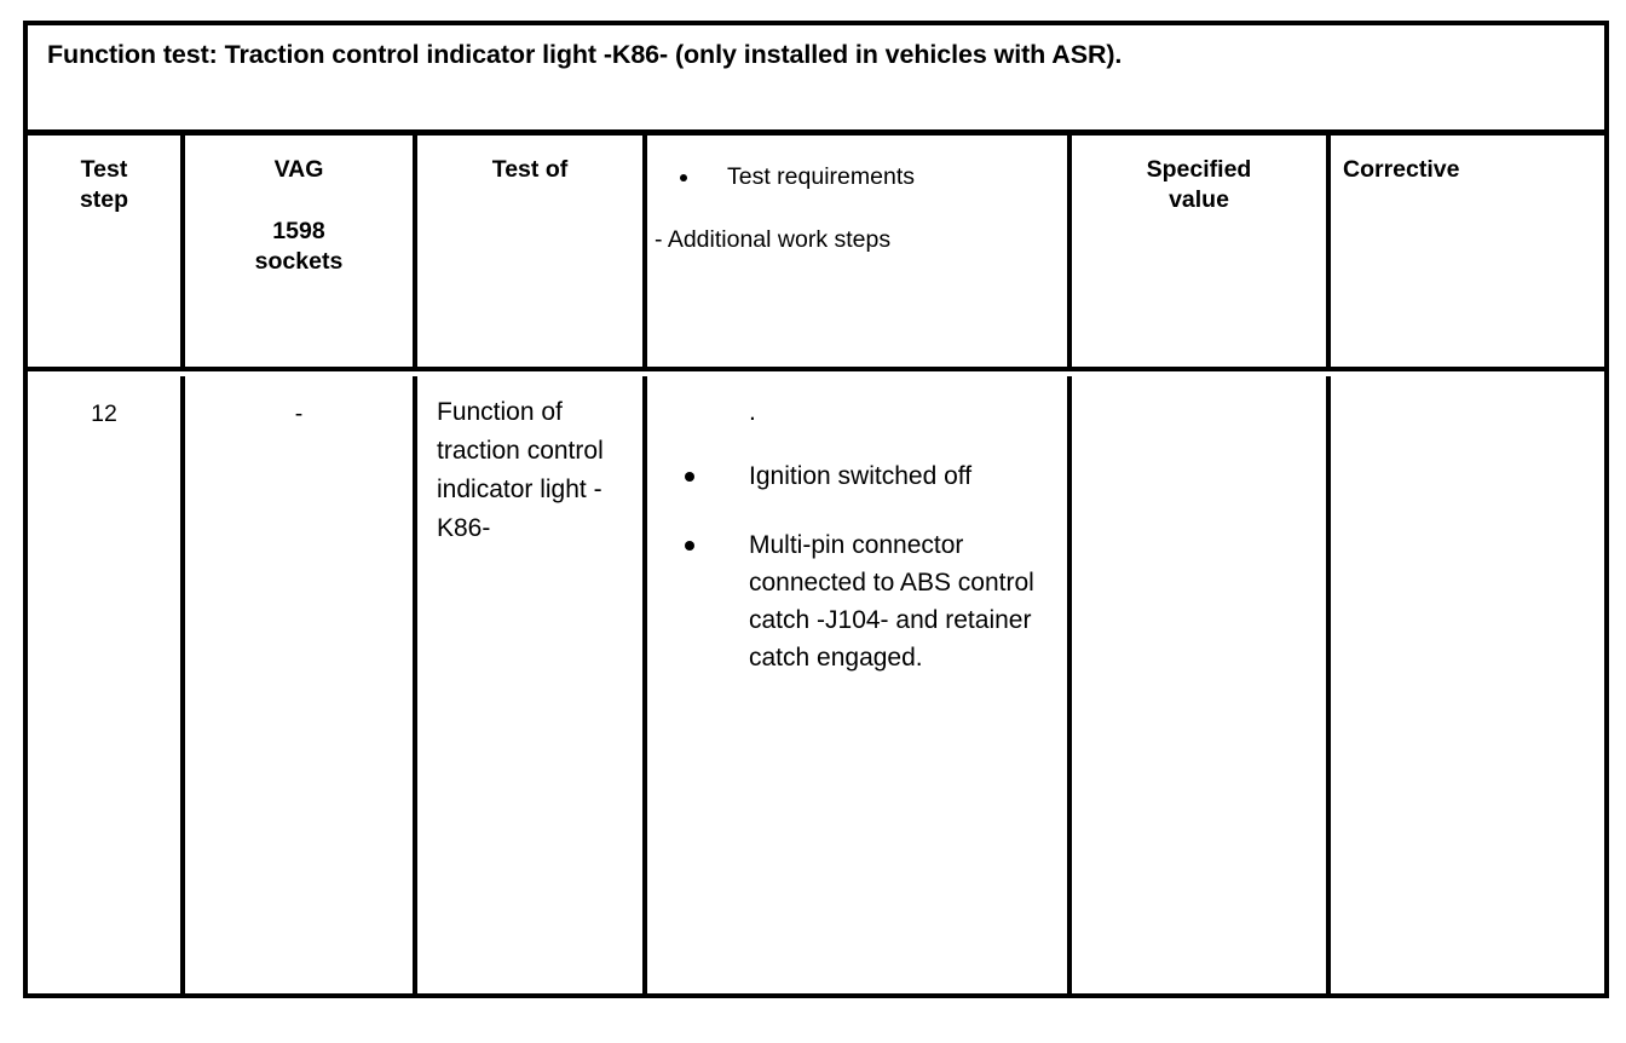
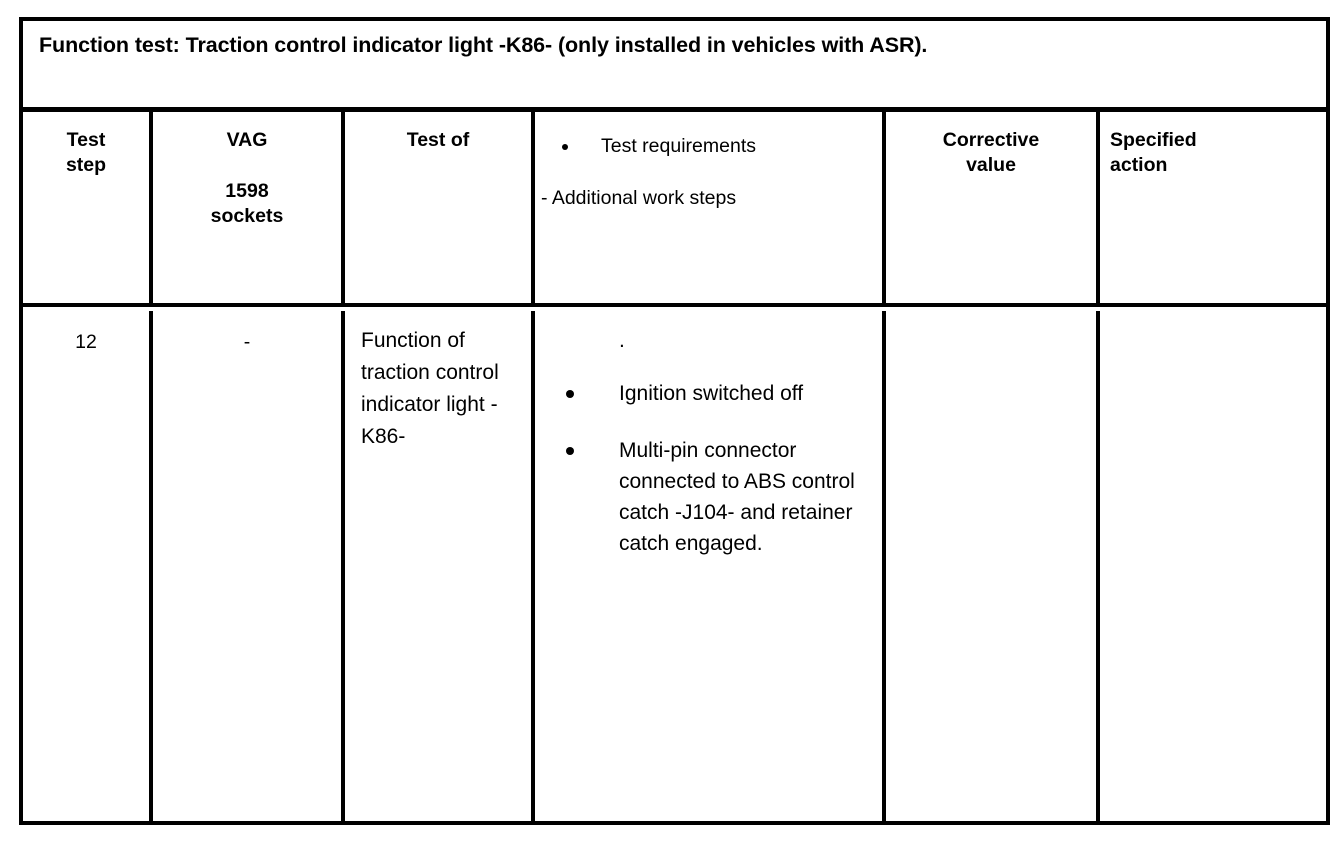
  Function test: Traction control indicator light -K86- (only installed in vehicles with ASR).
  Test
  step
  VAG
  1598
  sockets
  Test of
  Test requirements
  - Additional work steps
- Specified
+ Corrective
  value
- Corrective
+ Specified
+ action
  12
  -
  Function of traction control indicator light -K86-
  .
  Ignition switched off
  Multi-pin connector connected to ABS control catch -J104- and retainer catch engaged.
